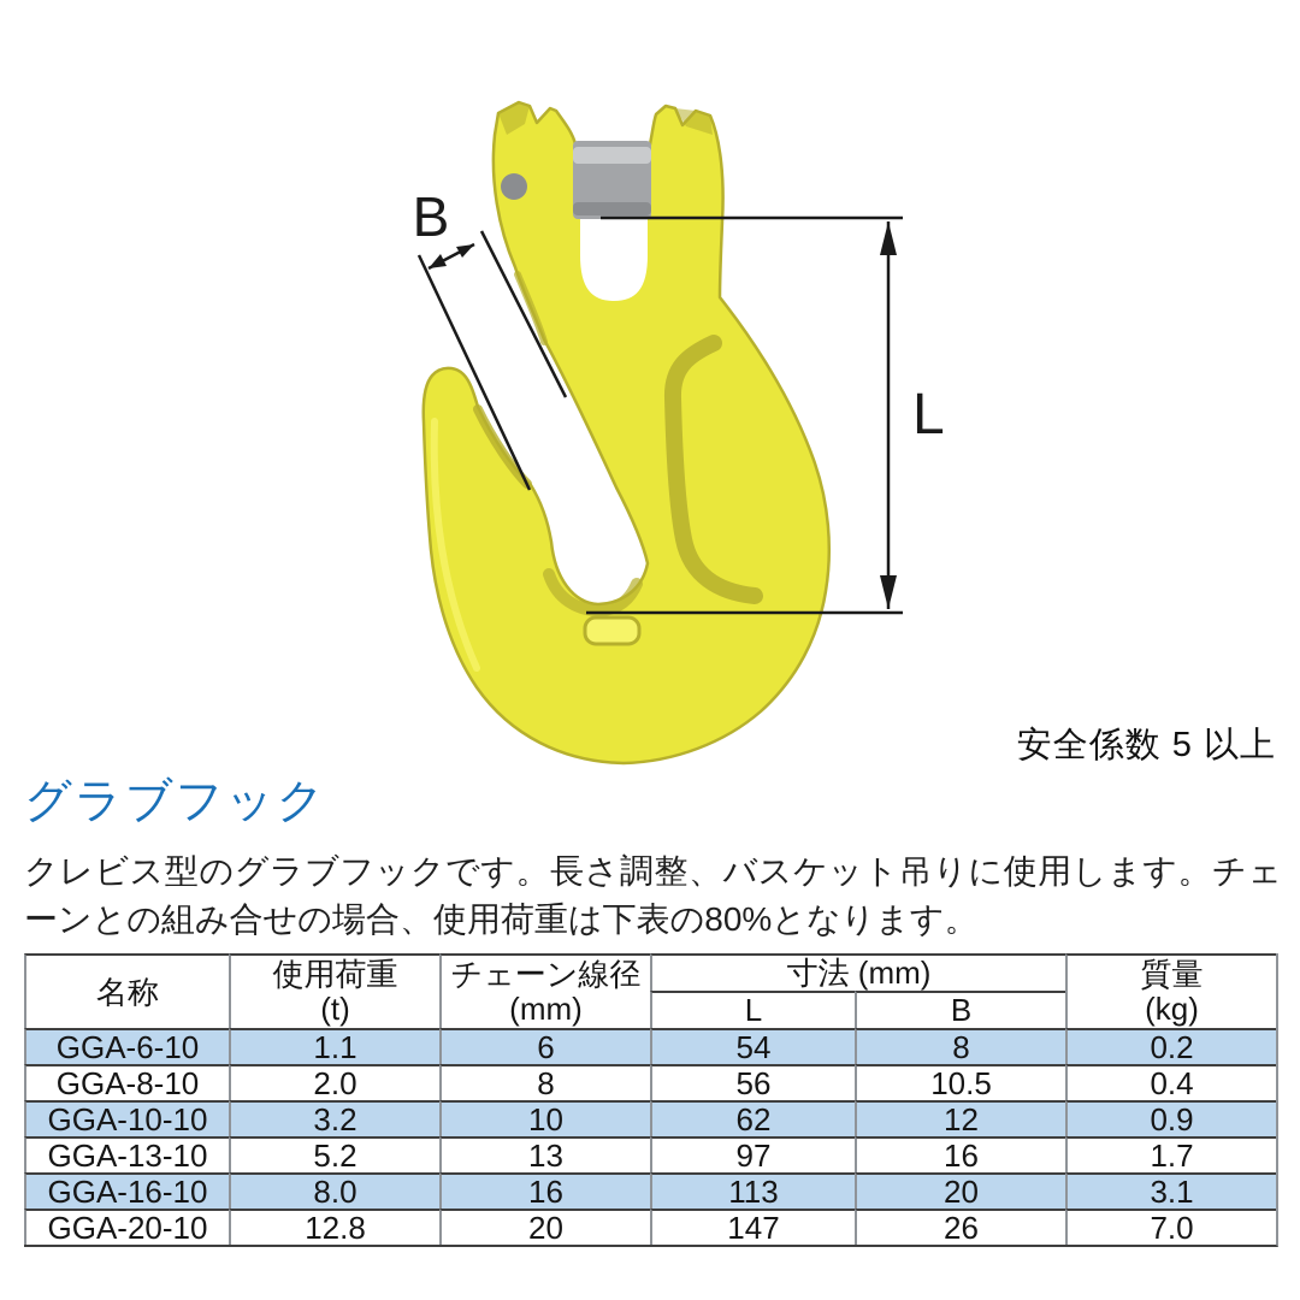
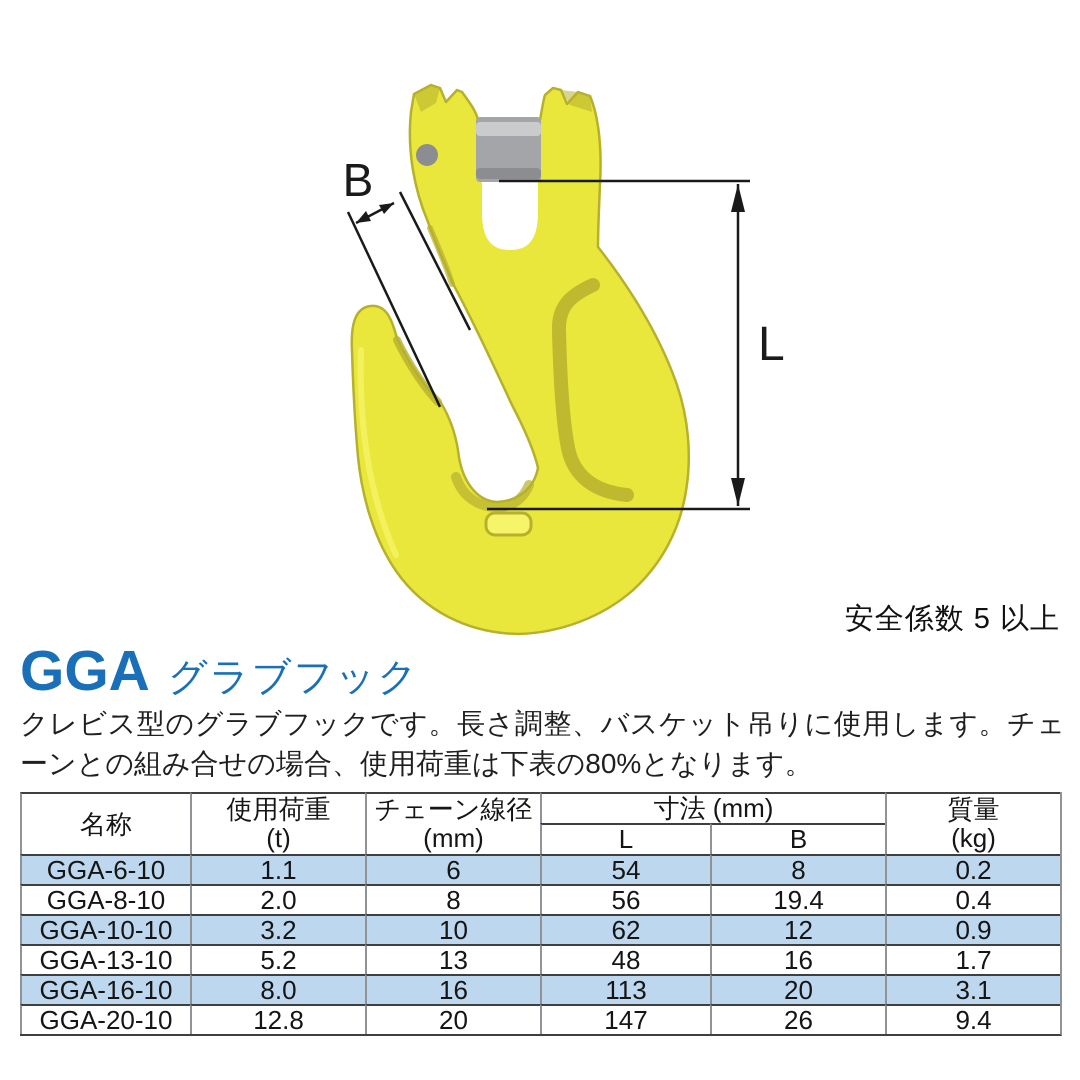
  B
  L
  安全係数 5 以上
+ GGA
  グラブフック
  クレビス型のグラブフックです。長さ調整、バスケット吊りに使用します。チェーンとの組み合せの場合、使用荷重は下表の80%となります。
  名称	使用荷重 (t)	チェーン線径 (mm)	寸法 (mm)	質量 (kg)
  L	B
  GGA-6-10	1.1	6	54	8	0.2
- GGA-8-10	2.0	8	56	10.5	0.4
+ GGA-8-10	2.0	8	56	19.4	0.4
  GGA-10-10	3.2	10	62	12	0.9
- GGA-13-10	5.2	13	97	16	1.7
+ GGA-13-10	5.2	13	48	16	1.7
  GGA-16-10	8.0	16	113	20	3.1
- GGA-20-10	12.8	20	147	26	7.0
+ GGA-20-10	12.8	20	147	26	9.4
